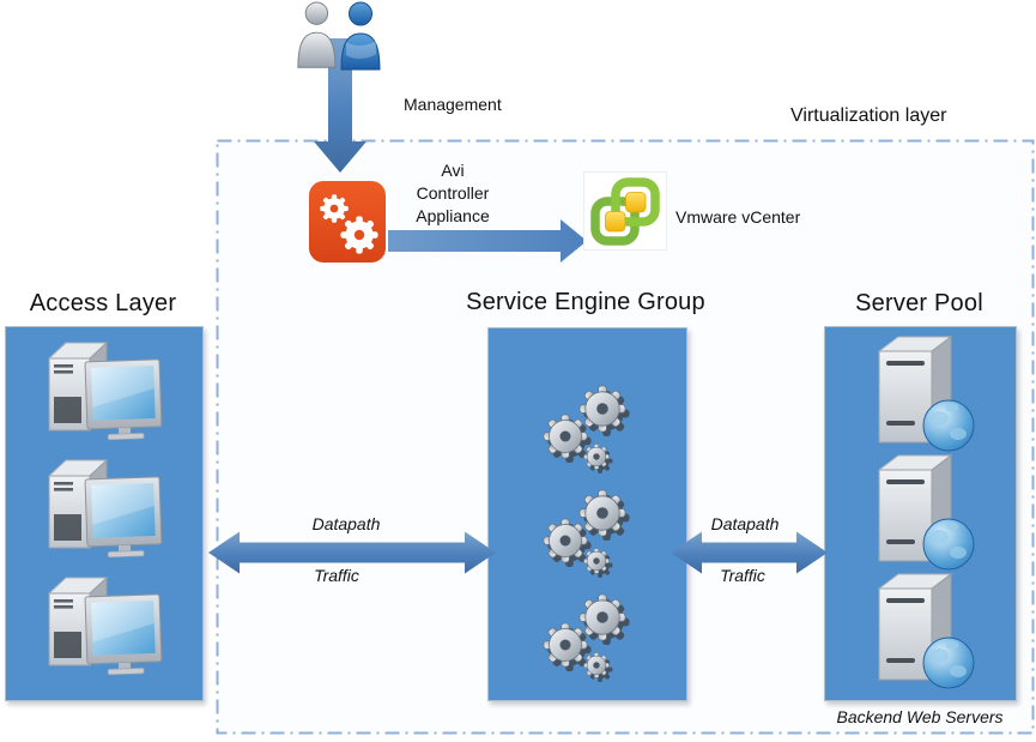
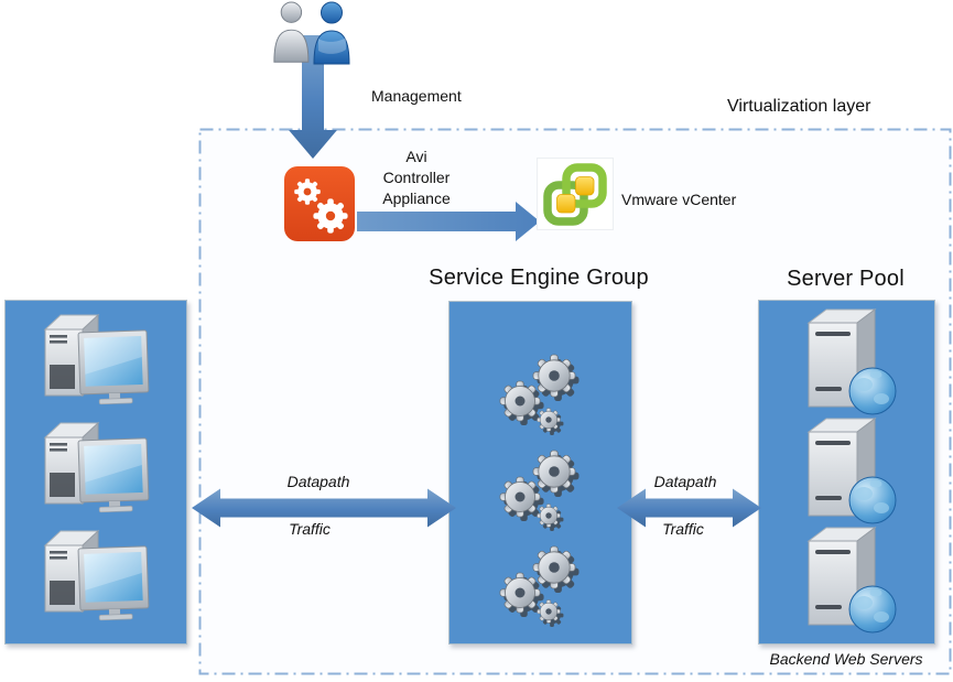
  Virtualization layer
  Management
  Avi
  Controller
  Appliance
  Vmware vCenter
- Access Layer
  Service Engine Group
  Server Pool
  Backend Web Servers
  Datapath
  Traffic
  Datapath
  Traffic
